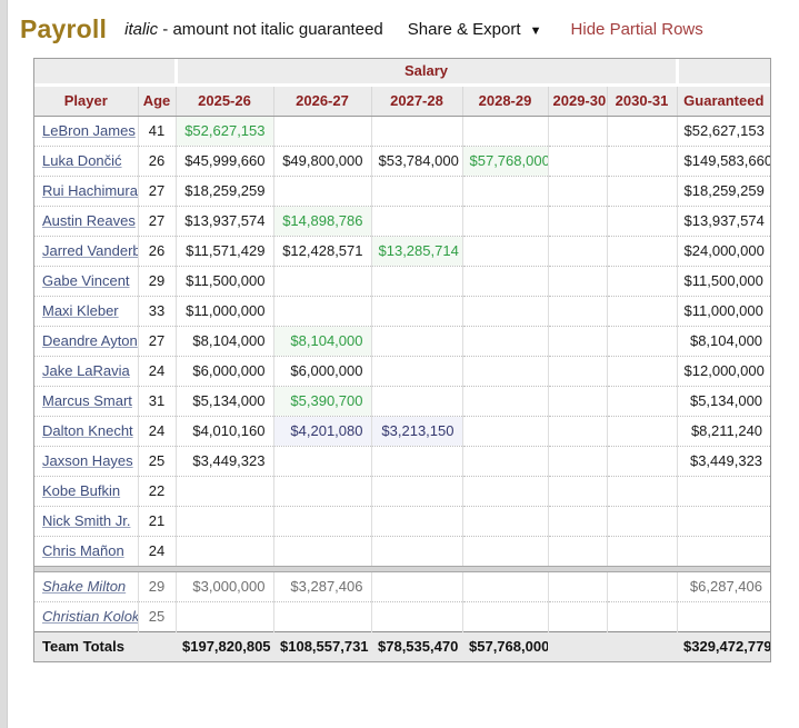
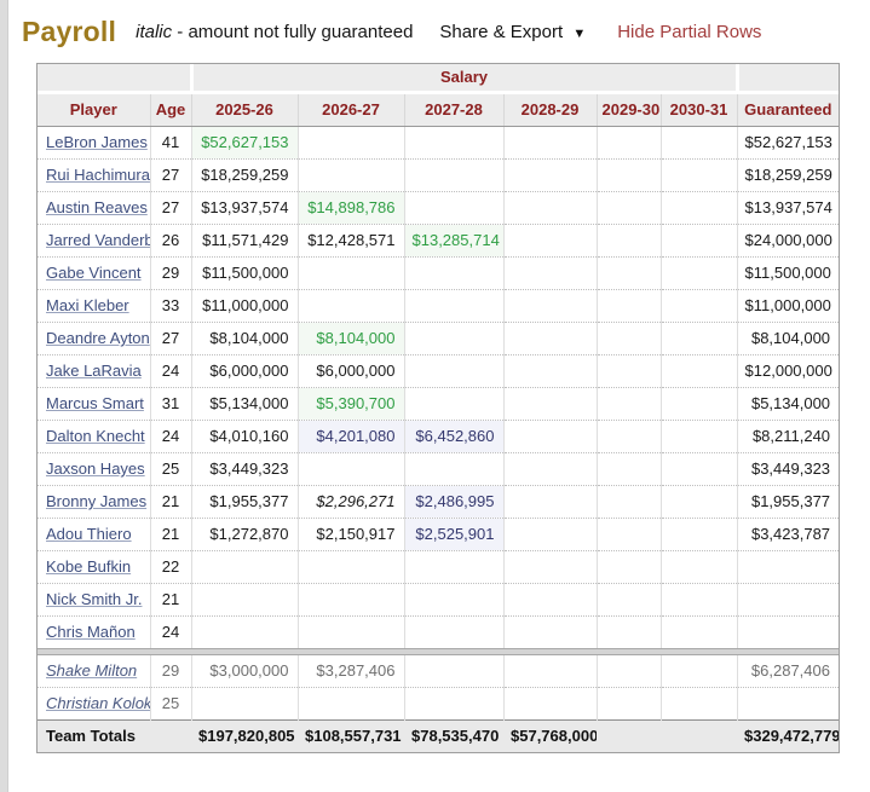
  Payroll
- italic - amount not italic guaranteed
+ italic - amount not fully guaranteed
  Share & Export ▼
  Hide Partial Rows
  	Salary
  Player	Age	2025-26	2026-27	2027-28	2028-29	2029-30	2030-31	Guaranteed
  LeBron James	41	$52,627,153						$52,627,153
- Luka Dončić	26	$45,999,660	$49,800,000	$53,784,000	$57,768,000			$149,583,660
  Rui Hachimura	27	$18,259,259						$18,259,259
  Austin Reaves	27	$13,937,574	$14,898,786					$13,937,574
  Jarred Vanderb	26	$11,571,429	$12,428,571	$13,285,714				$24,000,000
  Gabe Vincent	29	$11,500,000						$11,500,000
  Maxi Kleber	33	$11,000,000						$11,000,000
  Deandre Ayton	27	$8,104,000	$8,104,000					$8,104,000
  Jake LaRavia	24	$6,000,000	$6,000,000					$12,000,000
  Marcus Smart	31	$5,134,000	$5,390,700					$5,134,000
- Dalton Knecht	24	$4,010,160	$4,201,080	$3,213,150				$8,211,240
+ Dalton Knecht	24	$4,010,160	$4,201,080	$6,452,860				$8,211,240
  Jaxson Hayes	25	$3,449,323						$3,449,323
+ Bronny James	21	$1,955,377	$2,296,271	$2,486,995				$1,955,377
+ Adou Thiero	21	$1,272,870	$2,150,917	$2,525,901				$3,423,787
  Kobe Bufkin	22
  Nick Smith Jr.	21
  Chris Mañon	24
  Shake Milton	29	$3,000,000	$3,287,406					$6,287,406
  Christian Kolok	25
  Team Totals		$197,820,805	$108,557,731	$78,535,470	$57,768,000			$329,472,779
